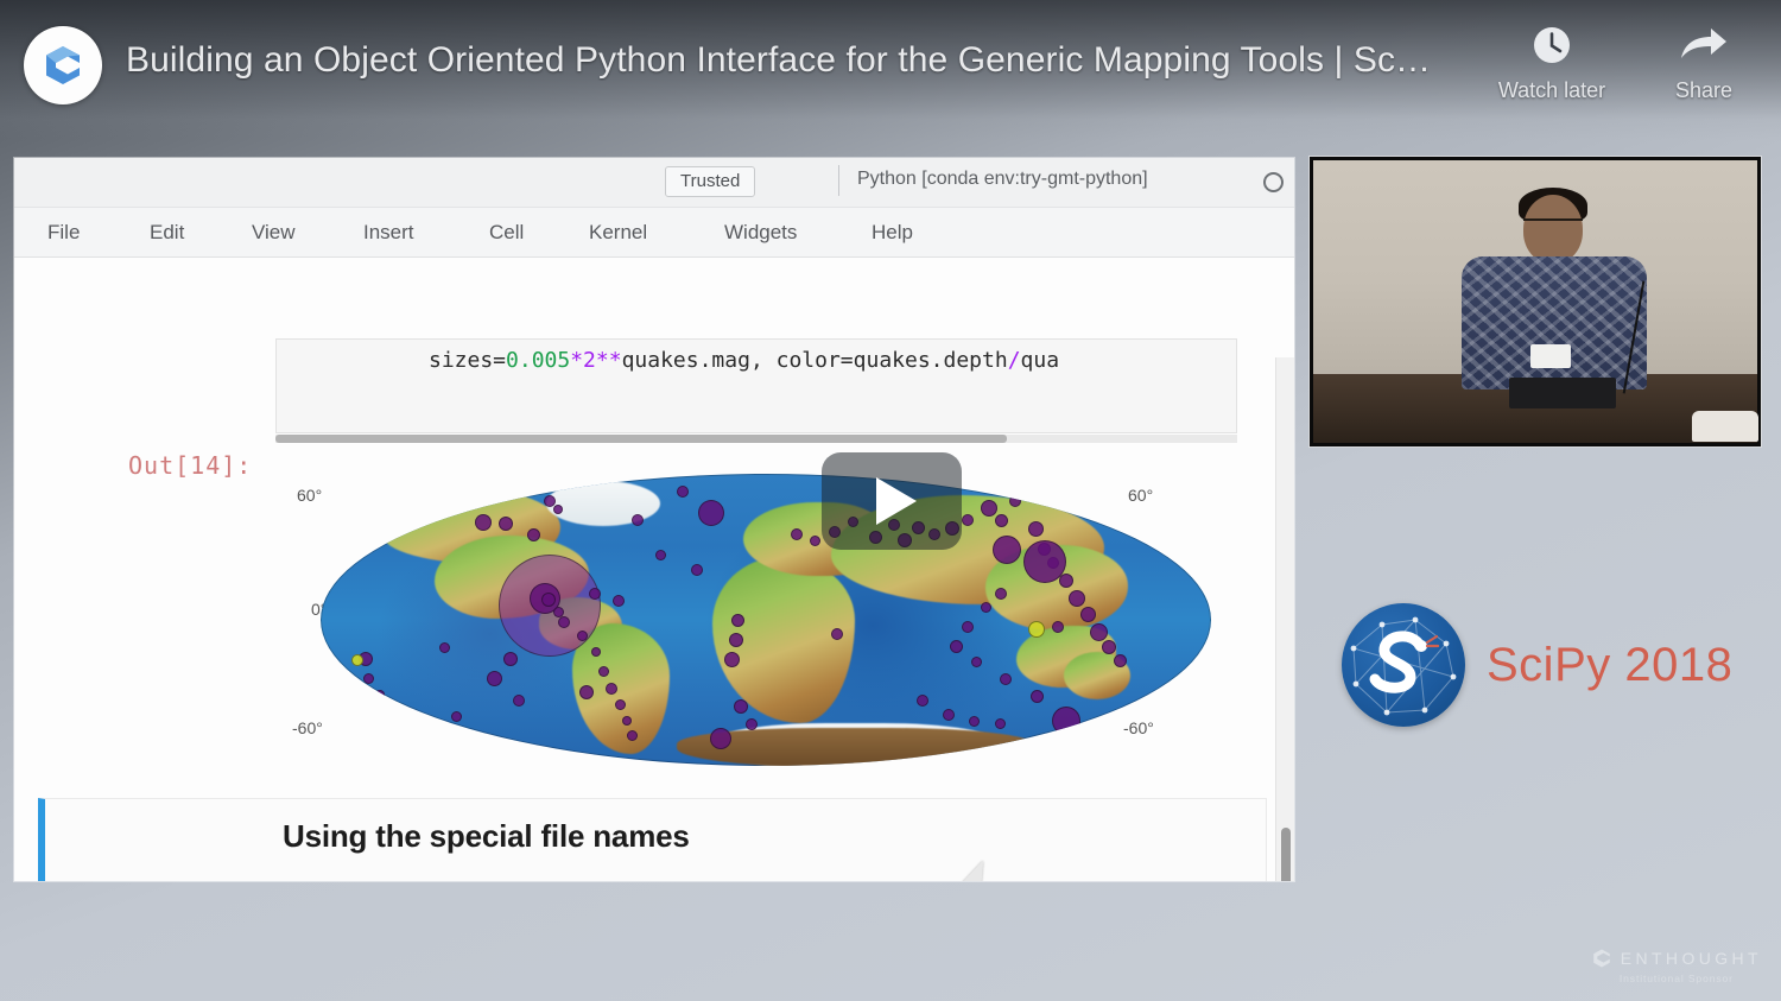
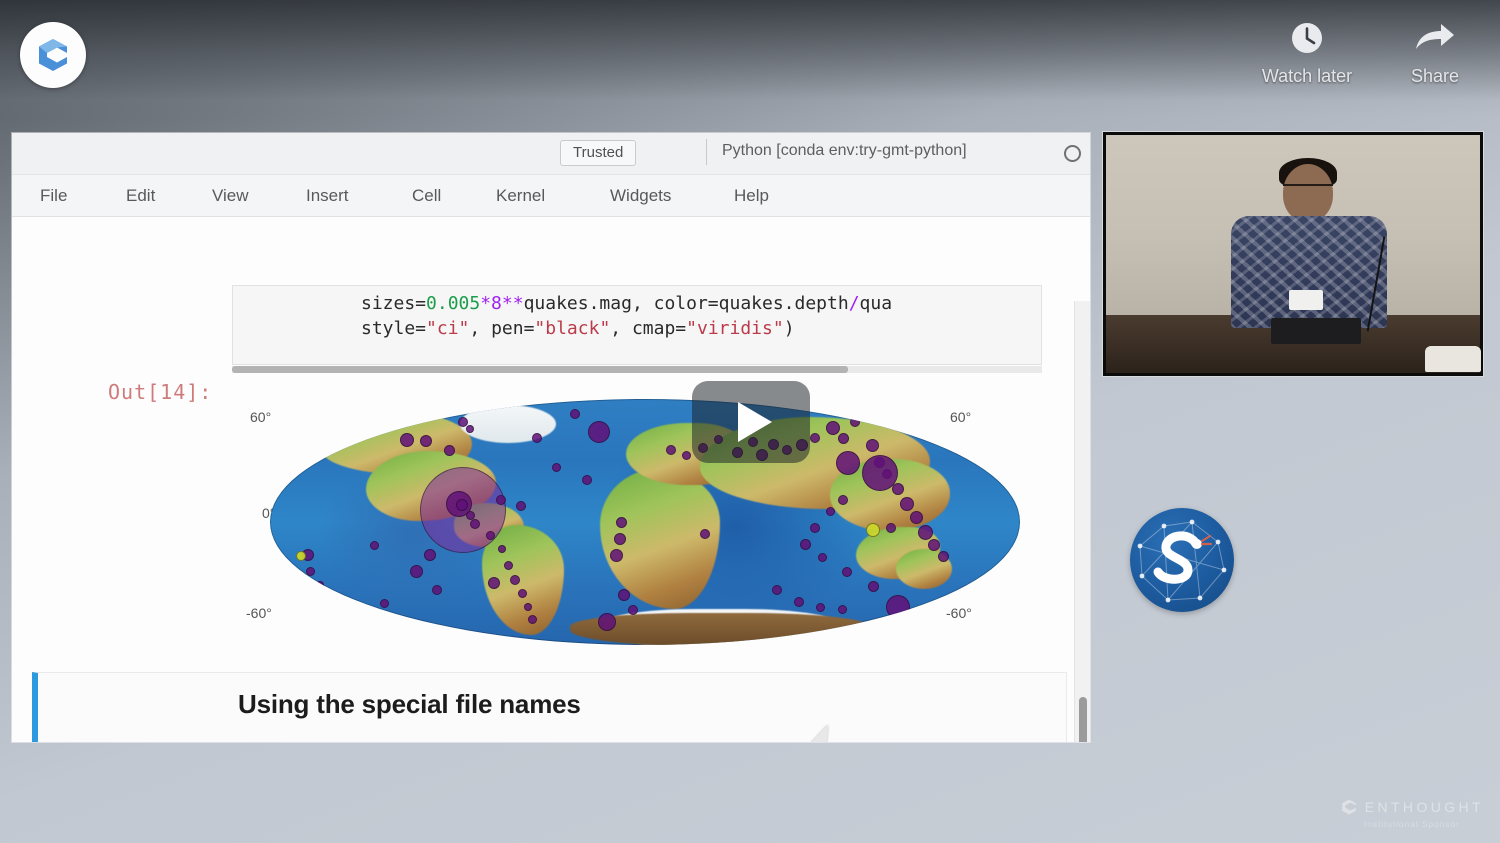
- Building an Object Oriented Python Interface for the Generic Mapping Tools | Sc…
  Watch later
  Share
  Trusted
  Python [conda env:try-gmt-python]
  File
  Edit
  View
  Insert
  Cell
  Kernel
  Widgets
  Help
- sizes=0.005*2**quakes.mag, color=quakes.depth/qua
+ sizes=0.005*8**quakes.mag, color=quakes.depth/qua
+ style="ci", pen="black", cmap="viridis")
  Out[14]:
  60°
  -60°
  60°
  -60°
  Using the special file names
- SciPy 2018
  ENTHOUGHT
